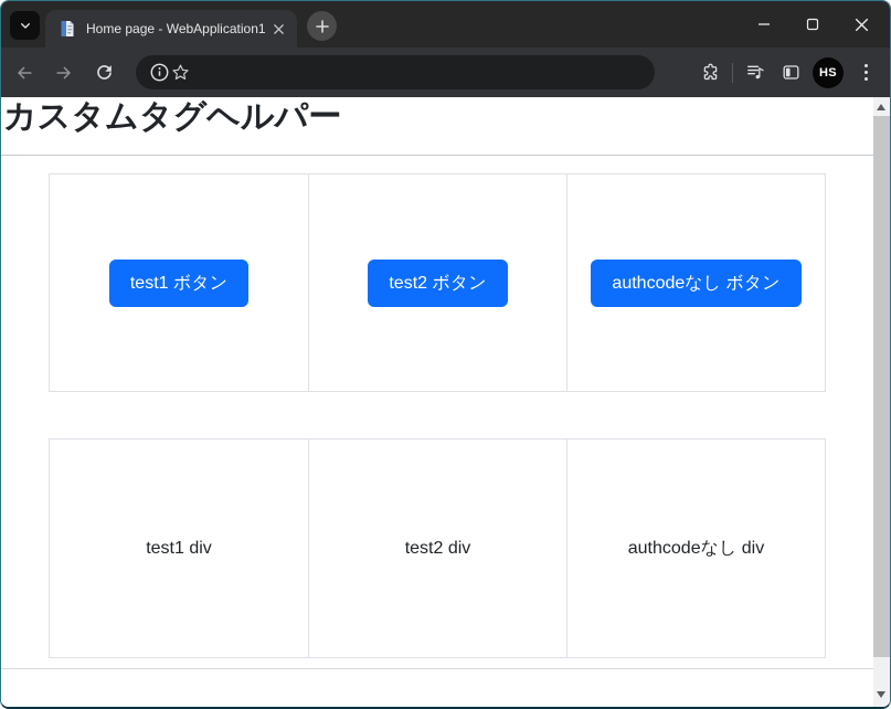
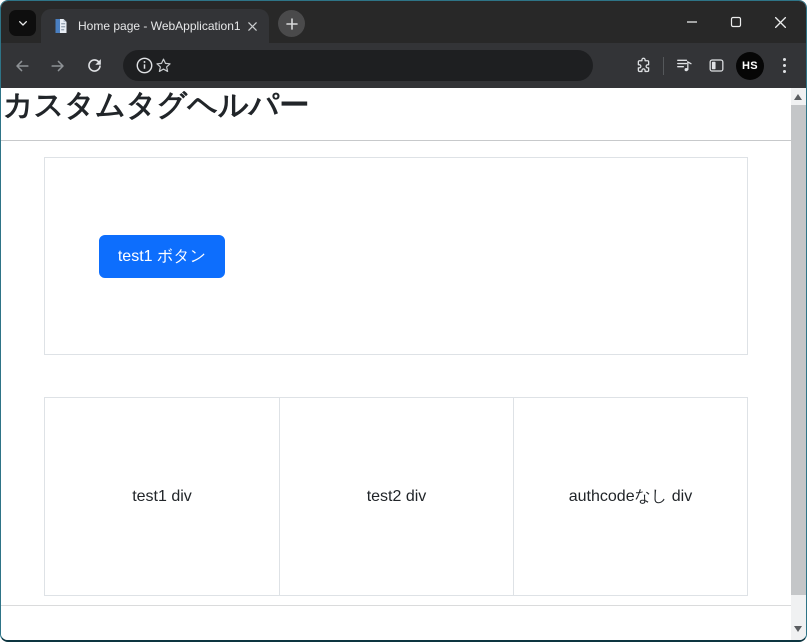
  Home page - WebApplication1
  HS
  カスタムタグヘルパー
  test1 ボタン
- test2 ボタン
- authcodeなし ボタン
  test1 div
  test2 div
  authcodeなし div
